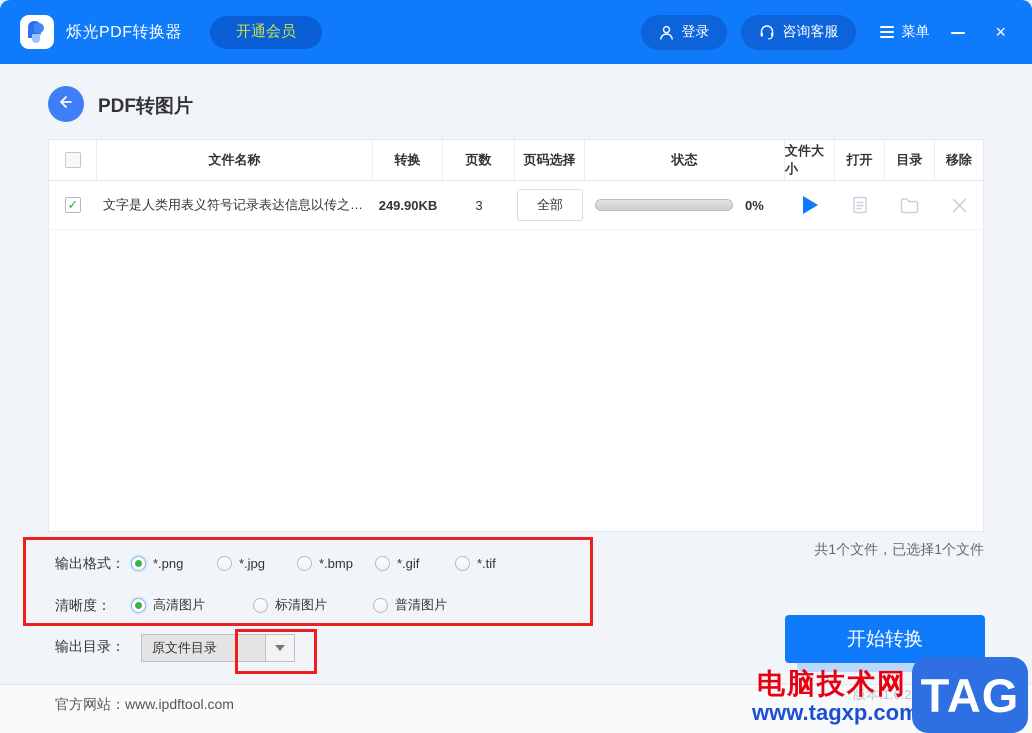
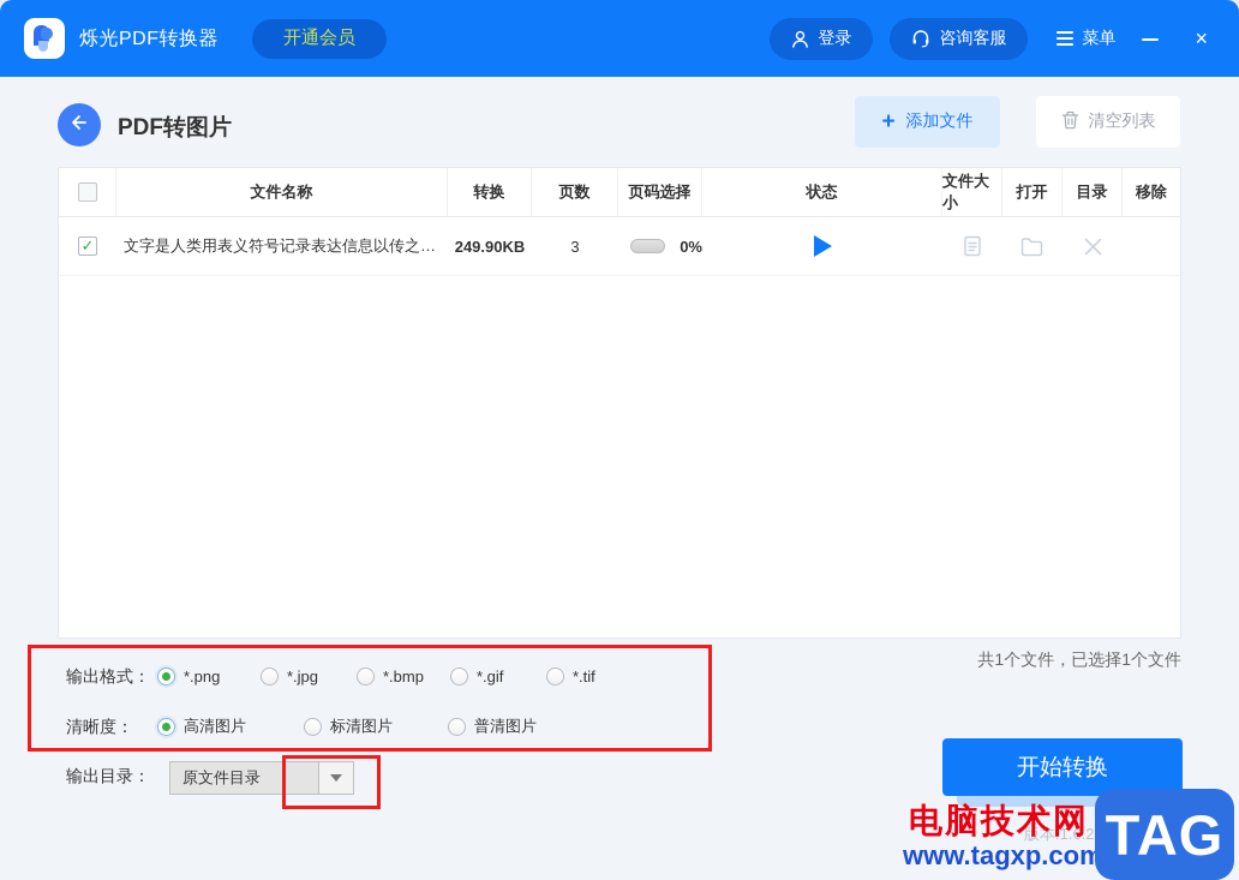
  烁光PDF转换器
  开通会员
  登录
  咨询客服
  菜单
  ×
  PDF转图片
+ +
+ 添加文件
+ 清空列表
  文件名称
  转换
  页数
  页码选择
  状态
  文件大小
  打开
  目录
  移除
  ✓
  文字是人类用表义符号记录表达信息以传之久远
  249.90KB
  3
- 全部
  0%
  共1个文件，已选择1个文件
  输出格式：
  *.png
  *.jpg
  *.bmp
  *.gif
  *.tif
  清晰度：
  高清图片
  标清图片
  普清图片
  输出目录：
  原文件目录
  开始转换
- 官方网站：www.ipdftool.com
  版本:1.6.2
  电脑技术网
  www.tagxp.com
  TAG
